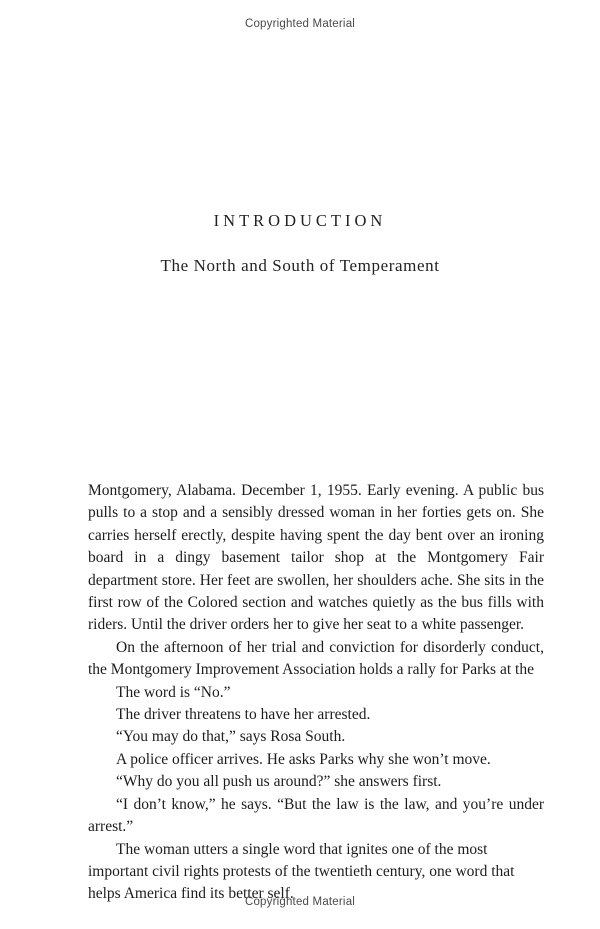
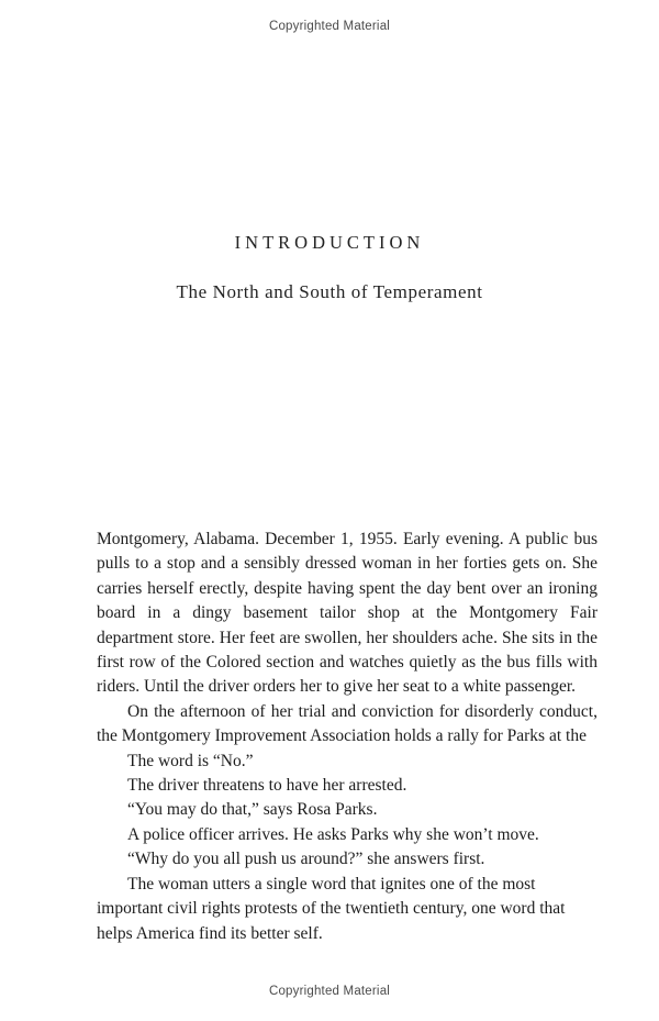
  Copyrighted Material
  INTRODUCTION
  The North and South of Temperament
  Montgomery, Alabama. December 1, 1955. Early evening. A public bus pulls to a stop and a sensibly dressed woman in her forties gets on. She carries herself erectly, despite having spent the day bent over an ironing board in a dingy basement tailor shop at the Montgomery Fair department store. Her feet are swollen, her shoulders ache. She sits in the first row of the Colored section and watches quietly as the bus fills with riders. Until the driver orders her to give her seat to a white passenger.
  On the afternoon of her trial and conviction for disorderly conduct, the Montgomery Improvement Association holds a rally for Parks at the
  The word is “No.”
  The driver threatens to have her arrested.
- “You may do that,” says Rosa South.
+ “You may do that,” says Rosa Parks.
  A police officer arrives. He asks Parks why she won’t move.
  “Why do you all push us around?” she answers first.
- “I don’t know,” he says. “But the law is the law, and you’re under arrest.”
  The woman utters a single word that ignites one of the most important civil rights protests of the twentieth century, one word that helps America find its better self.
  Copyrighted Material
